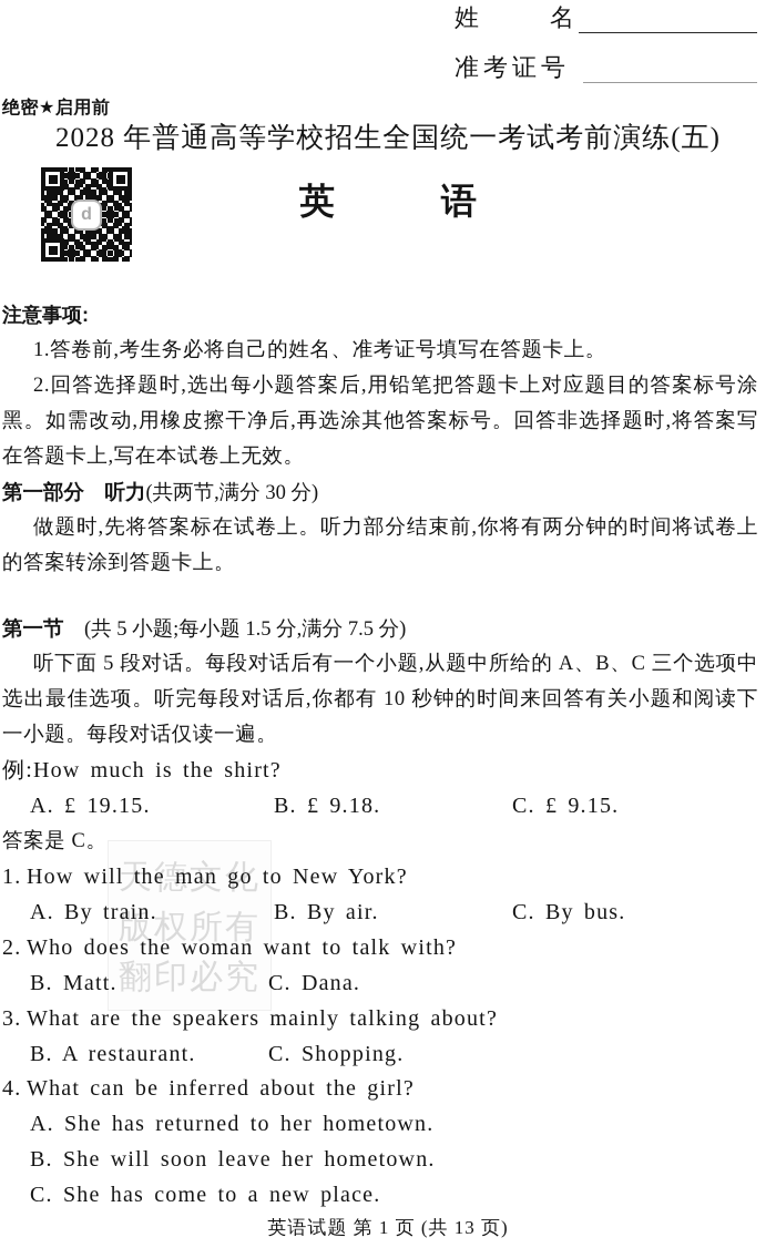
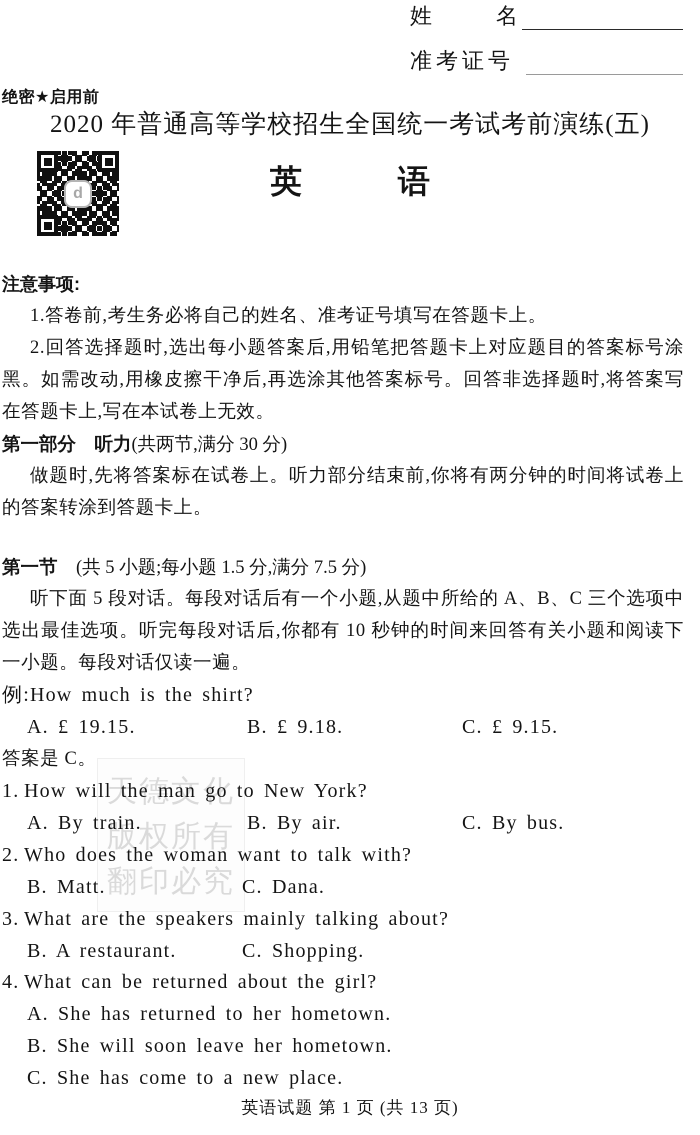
  天德文化
  版权所有
  翻印必究
  姓
  名
  准考证号
  绝密★启用前
- 2028 年普通高等学校招生全国统一考试考前演练(五)
+ 2020 年普通高等学校招生全国统一考试考前演练(五)
  d
  英
  语
  注意事项:
  1.答卷前,考生务必将自己的姓名、准考证号填写在答题卡上。
  2.回答选择题时,选出每小题答案后,用铅笔把答题卡上对应题目的答案标号涂黑。如需改动,用橡皮擦干净后,再选涂其他答案标号。回答非选择题时,将答案写在答题卡上,写在本试卷上无效。
  第一部分 听力(共两节,满分 30 分)
  做题时,先将答案标在试卷上。听力部分结束前,你将有两分钟的时间将试卷上的答案转涂到答题卡上。
  第一节 (共 5 小题;每小题 1.5 分,满分 7.5 分)
  听下面 5 段对话。每段对话后有一个小题,从题中所给的 A、B、C 三个选项中选出最佳选项。听完每段对话后,你都有 10 秒钟的时间来回答有关小题和阅读下一小题。每段对话仅读一遍。
  例:How much is the shirt?
  A. £ 19.15.
  B. £ 9.18.
  C. £ 9.15.
  答案是 C。
  1. How will the man go to New York?
  A. By train.
  B. By air.
  C. By bus.
  2. Who does the woman want to talk with?
  B. Matt.
  C. Dana.
  3. What are the speakers mainly talking about?
  B. A restaurant.
  C. Shopping.
- 4. What can be inferred about the girl?
+ 4. What can be returned about the girl?
  A. She has returned to her hometown.
  B. She will soon leave her hometown.
  C. She has come to a new place.
  英语试题 第 1 页 (共 13 页)
